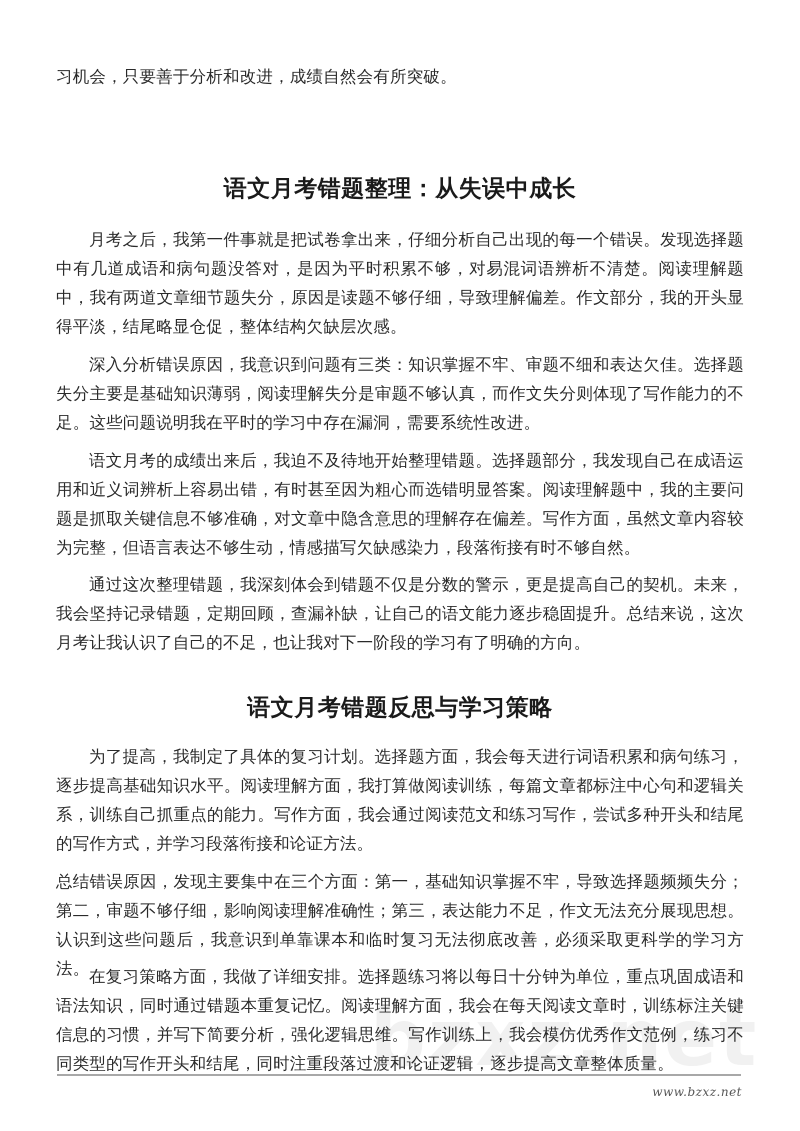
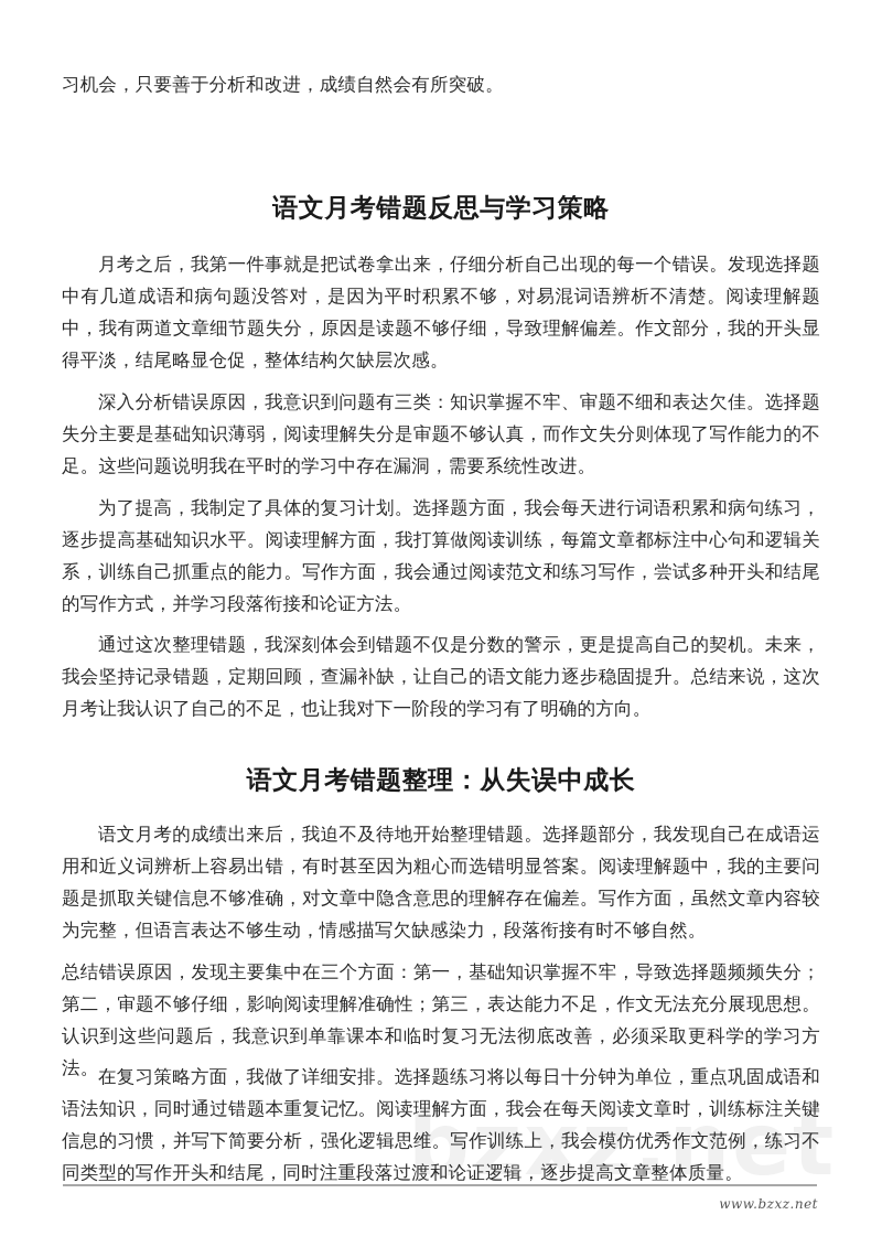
  bzxz.net
  习机会，只要善于分析和改进，成绩自然会有所突破。
- 语文月考错题整理：从失误中成长
+ 语文月考错题反思与学习策略
  月考之后，我第一件事就是把试卷拿出来，仔细分析自己出现的每一个错误。发现选择题中有几道成语和病句题没答对，是因为平时积累不够，对易混词语辨析不清楚。阅读理解题中，我有两道文章细节题失分，原因是读题不够仔细，导致理解偏差。作文部分，我的开头显得平淡，结尾略显仓促，整体结构欠缺层次感。
  深入分析错误原因，我意识到问题有三类：知识掌握不牢、审题不细和表达欠佳。选择题失分主要是基础知识薄弱，阅读理解失分是审题不够认真，而作文失分则体现了写作能力的不足。这些问题说明我在平时的学习中存在漏洞，需要系统性改进。
- 语文月考的成绩出来后，我迫不及待地开始整理错题。选择题部分，我发现自己在成语运用和近义词辨析上容易出错，有时甚至因为粗心而选错明显答案。阅读理解题中，我的主要问题是抓取关键信息不够准确，对文章中隐含意思的理解存在偏差。写作方面，虽然文章内容较为完整，但语言表达不够生动，情感描写欠缺感染力，段落衔接有时不够自然。
+ 为了提高，我制定了具体的复习计划。选择题方面，我会每天进行词语积累和病句练习，逐步提高基础知识水平。阅读理解方面，我打算做阅读训练，每篇文章都标注中心句和逻辑关系，训练自己抓重点的能力。写作方面，我会通过阅读范文和练习写作，尝试多种开头和结尾的写作方式，并学习段落衔接和论证方法。
  通过这次整理错题，我深刻体会到错题不仅是分数的警示，更是提高自己的契机。未来，我会坚持记录错题，定期回顾，查漏补缺，让自己的语文能力逐步稳固提升。总结来说，这次月考让我认识了自己的不足，也让我对下一阶段的学习有了明确的方向。
- 语文月考错题反思与学习策略
+ 语文月考错题整理：从失误中成长
- 为了提高，我制定了具体的复习计划。选择题方面，我会每天进行词语积累和病句练习，逐步提高基础知识水平。阅读理解方面，我打算做阅读训练，每篇文章都标注中心句和逻辑关系，训练自己抓重点的能力。写作方面，我会通过阅读范文和练习写作，尝试多种开头和结尾的写作方式，并学习段落衔接和论证方法。
+ 语文月考的成绩出来后，我迫不及待地开始整理错题。选择题部分，我发现自己在成语运用和近义词辨析上容易出错，有时甚至因为粗心而选错明显答案。阅读理解题中，我的主要问题是抓取关键信息不够准确，对文章中隐含意思的理解存在偏差。写作方面，虽然文章内容较为完整，但语言表达不够生动，情感描写欠缺感染力，段落衔接有时不够自然。
  总结错误原因，发现主要集中在三个方面：第一，基础知识掌握不牢，导致选择题频频失分；第二，审题不够仔细，影响阅读理解准确性；第三，表达能力不足，作文无法充分展现思想。认识到这些问题后，我意识到单靠课本和临时复习无法彻底改善，必须采取更科学的学习方法。
  在复习策略方面，我做了详细安排。选择题练习将以每日十分钟为单位，重点巩固成语和语法知识，同时通过错题本重复记忆。阅读理解方面，我会在每天阅读文章时，训练标注关键信息的习惯，并写下简要分析，强化逻辑思维。写作训练上，我会模仿优秀作文范例，练习不同类型的写作开头和结尾，同时注重段落过渡和论证逻辑，逐步提高文章整体质量。
  www.bzxz.net
